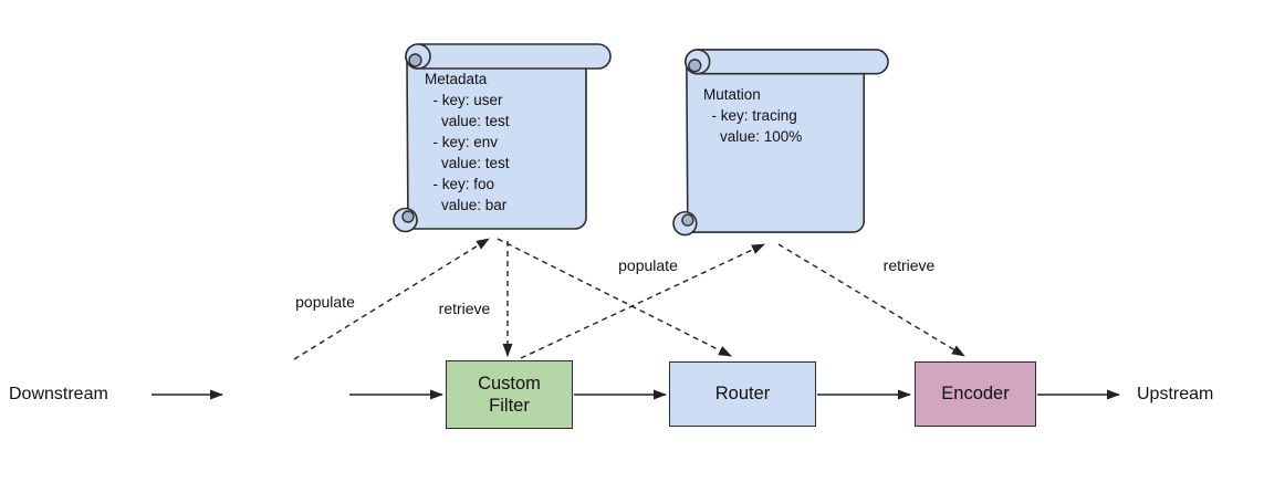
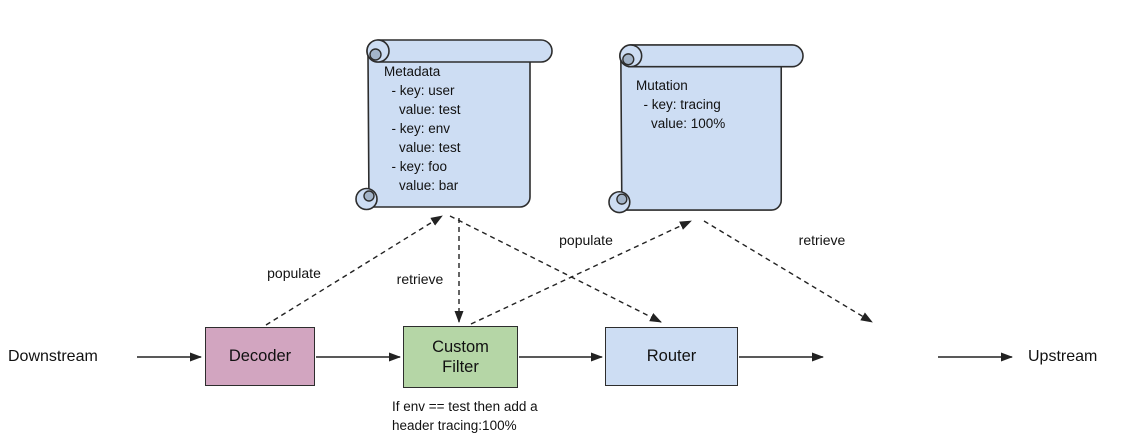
  Metadata
  - key: user
  value: test
  - key: env
  value: test
  - key: foo
  value: bar
  Mutation
  - key: tracing
  value: 100%
+ Decoder
  Custom
  Filter
  Router
- Encoder
  Downstream
  Upstream
  populate
  retrieve
  populate
  retrieve
+ If env == test then add a
+ header tracing:100%
